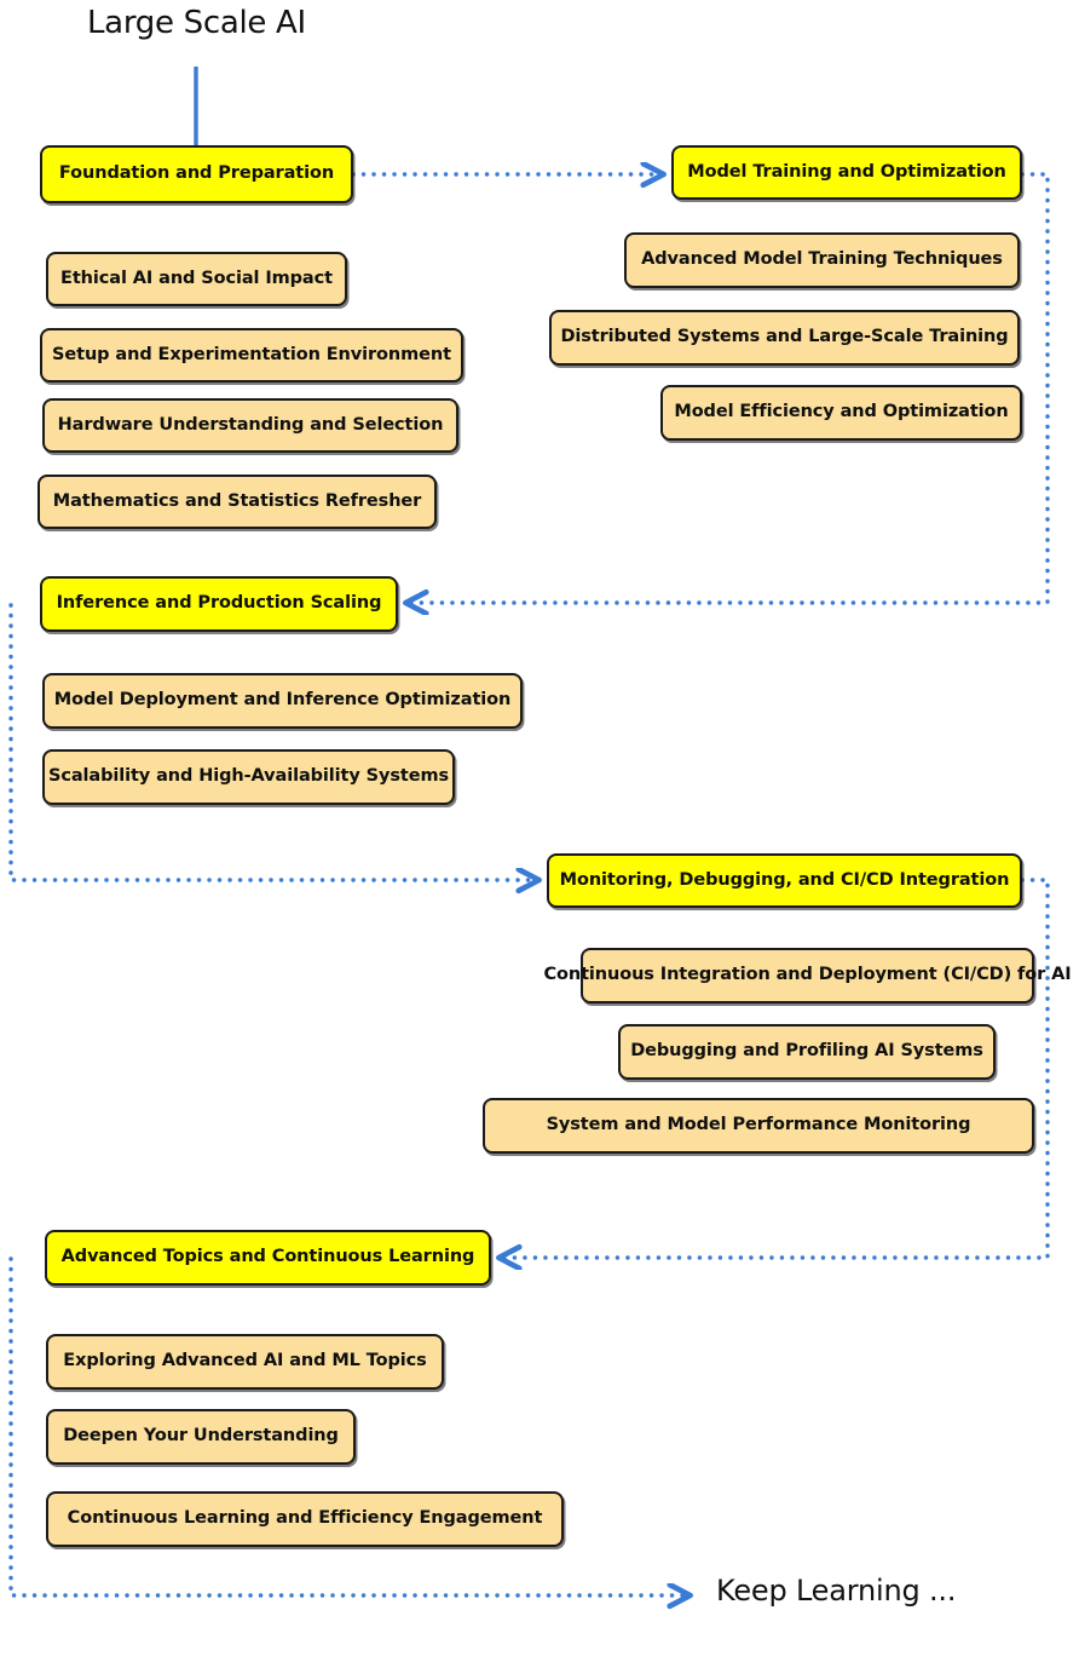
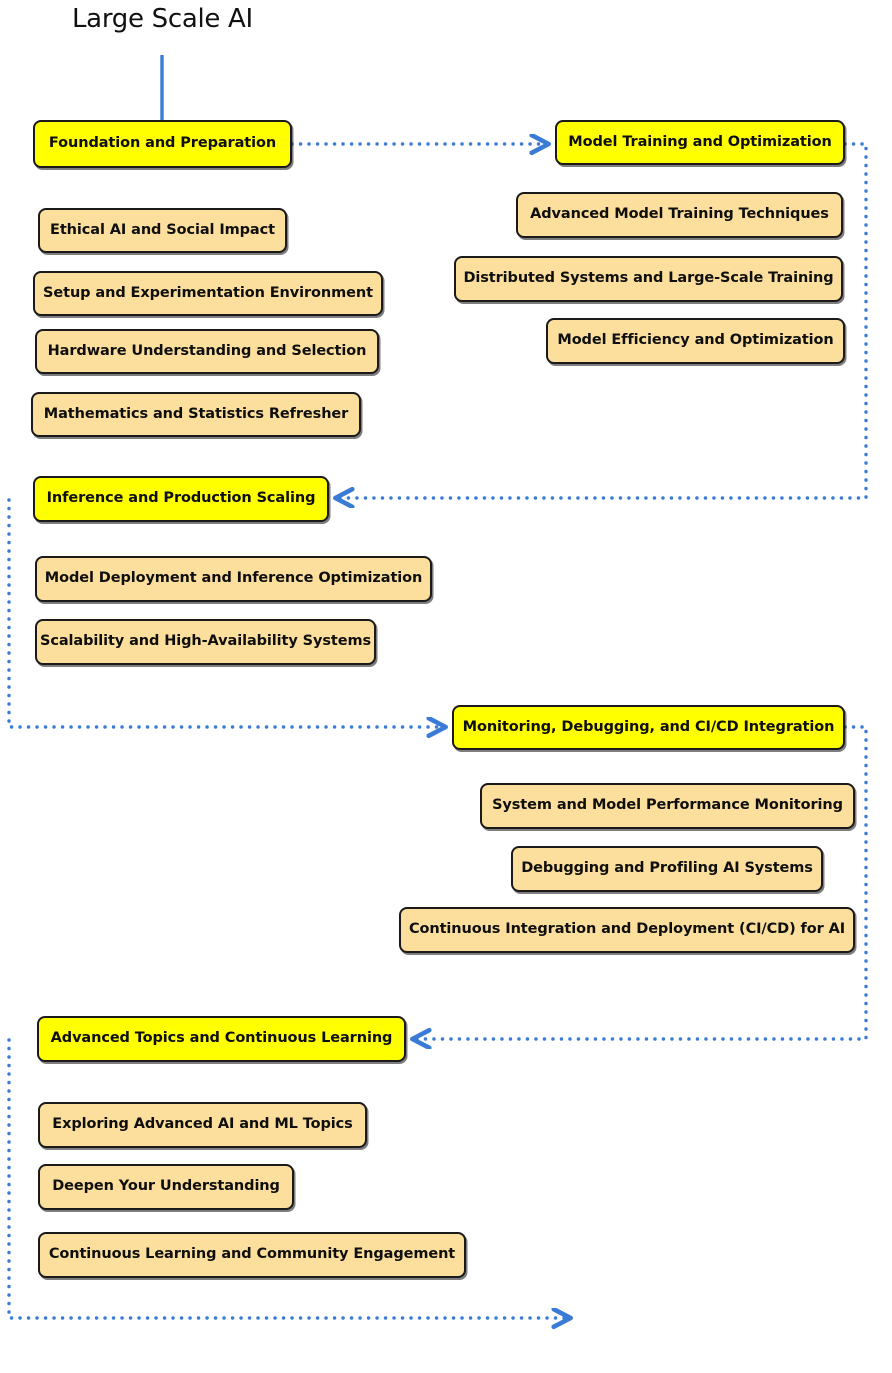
  Large Scale AI
  Foundation and Preparation
  Ethical AI and Social Impact
  Setup and Experimentation Environment
  Hardware Understanding and Selection
  Mathematics and Statistics Refresher
  Model Training and Optimization
  Advanced Model Training Techniques
  Distributed Systems and Large-Scale Training
  Model Efficiency and Optimization
  Inference and Production Scaling
  Model Deployment and Inference Optimization
  Scalability and High-Availability Systems
  Monitoring, Debugging, and CI/CD Integration
- Continuous Integration and Deployment (CI/CD) for AI
+ System and Model Performance Monitoring
  Debugging and Profiling AI Systems
- System and Model Performance Monitoring
+ Continuous Integration and Deployment (CI/CD) for AI
  Advanced Topics and Continuous Learning
  Exploring Advanced AI and ML Topics
  Deepen Your Understanding
- Continuous Learning and Efficiency Engagement
+ Continuous Learning and Community Engagement
- Keep Learning ...
